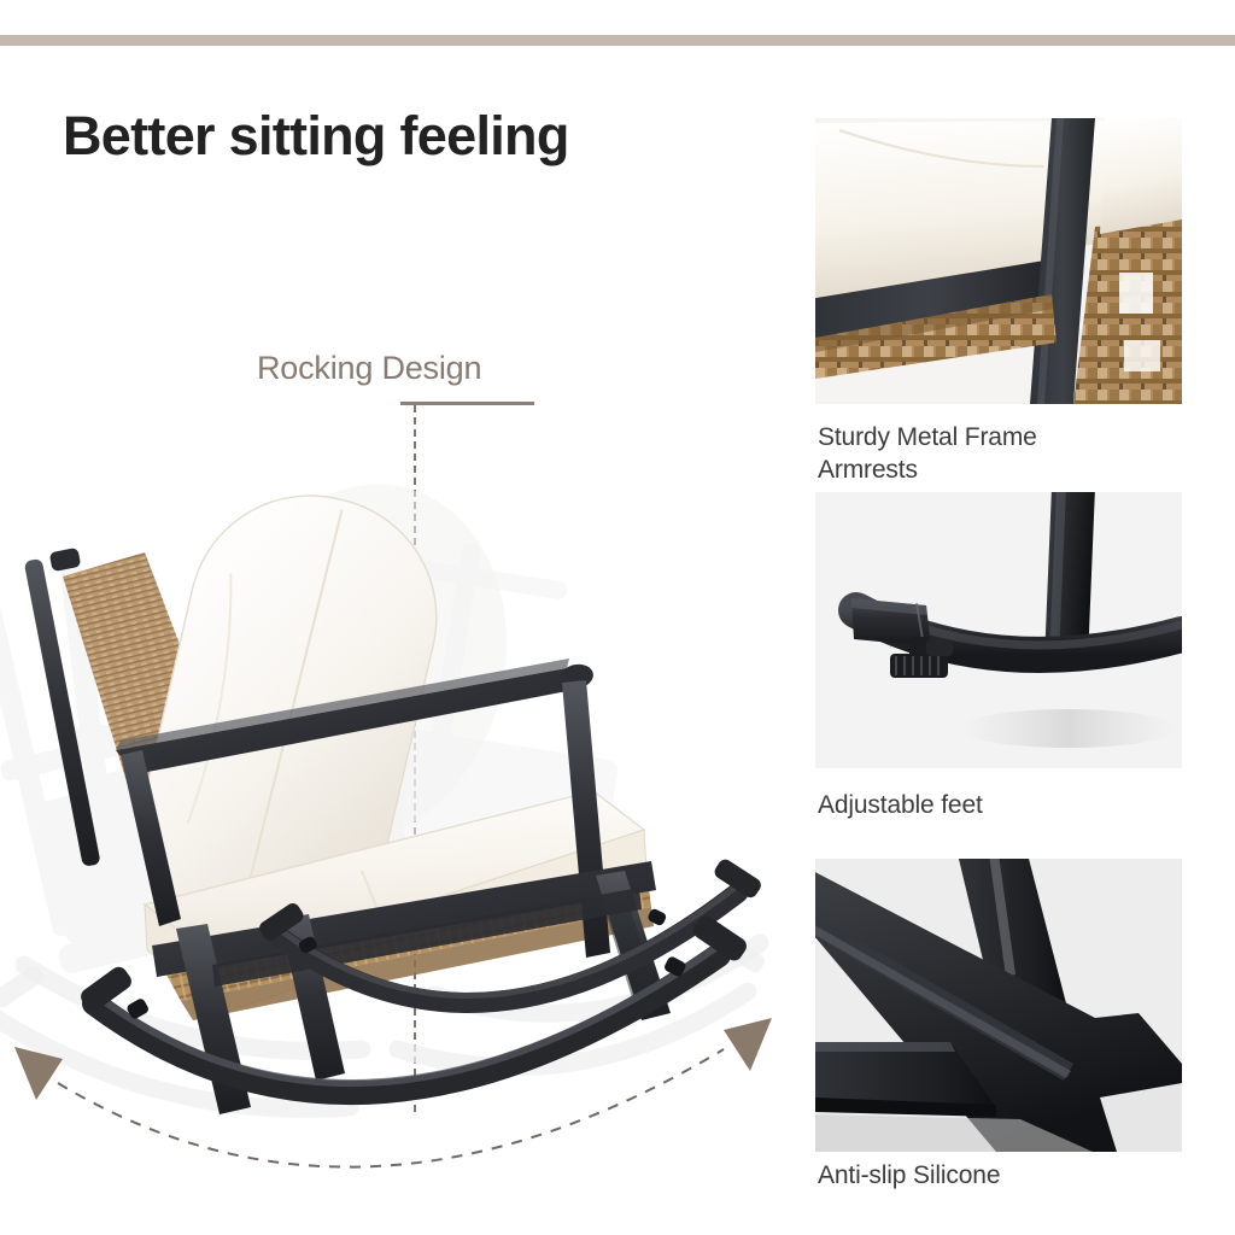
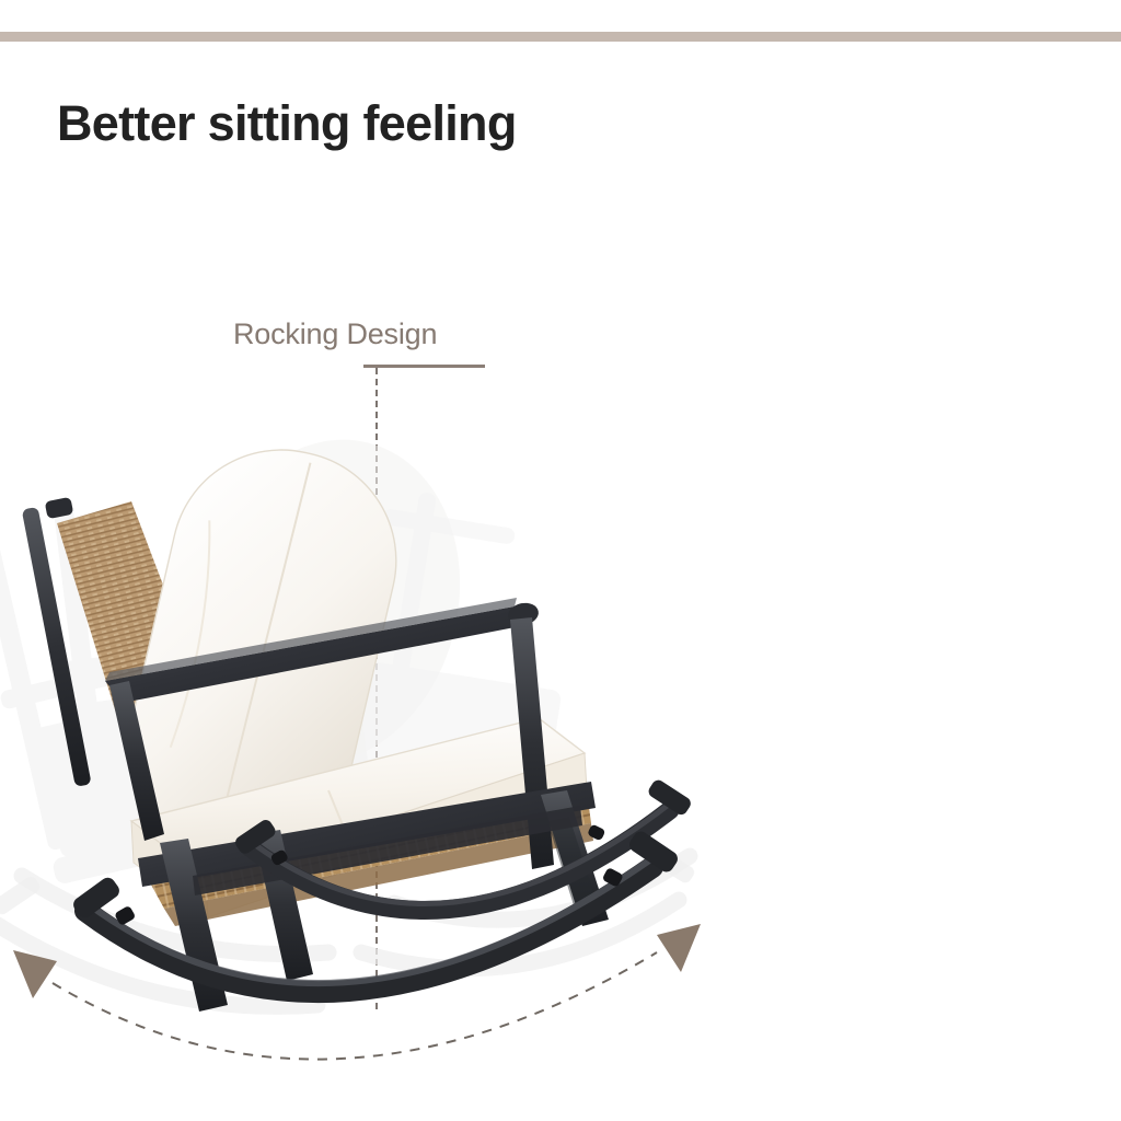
  Better sitting feeling
  Rocking Design
- Sturdy Metal Frame
- Armrests
- Adjustable feet
- Anti-slip Silicone
